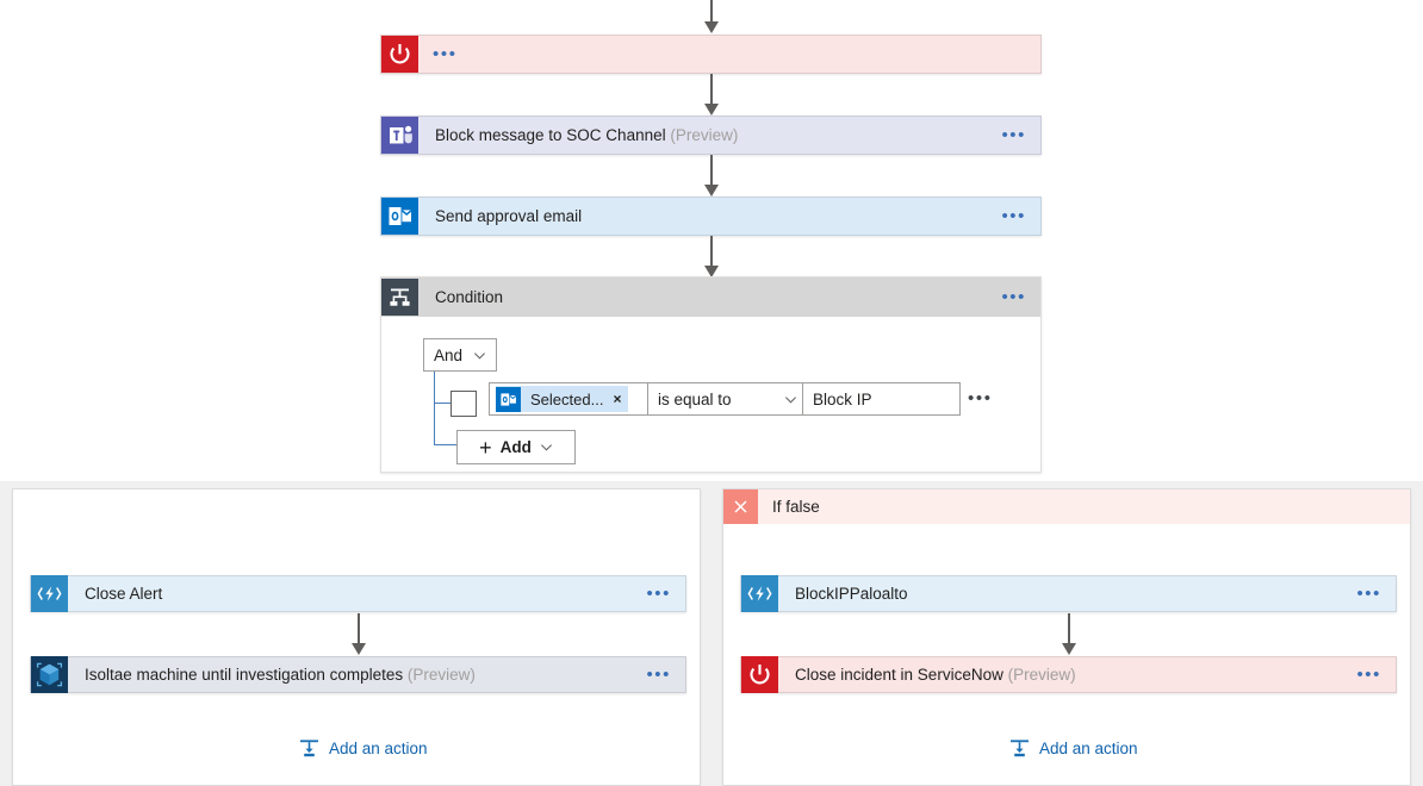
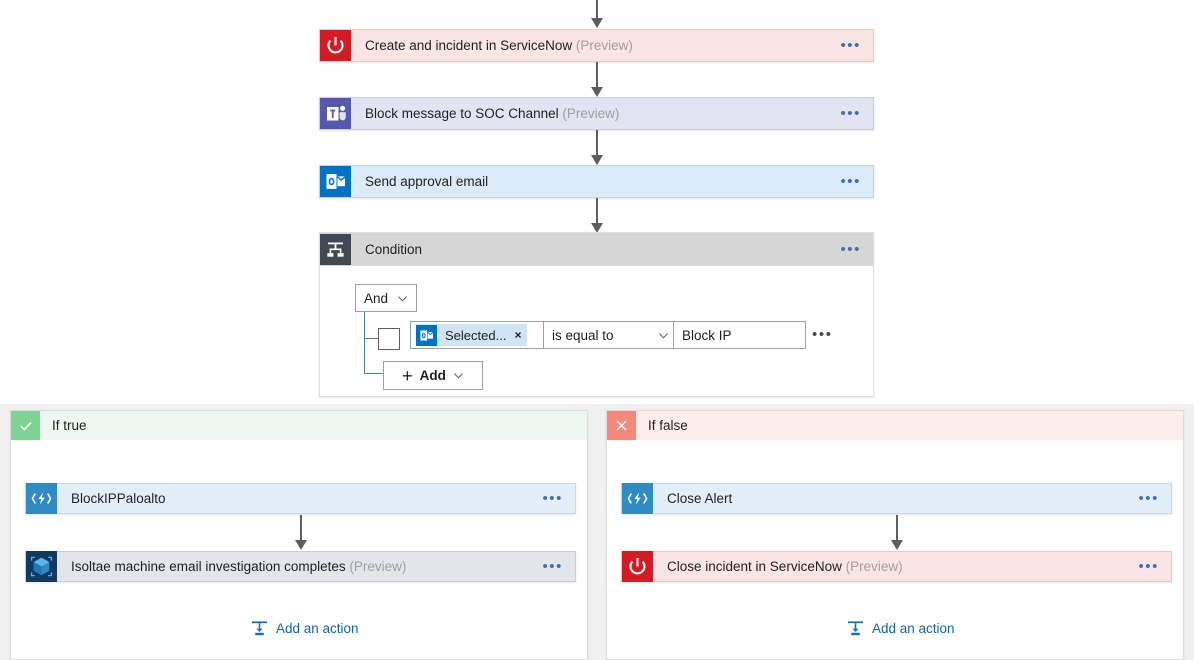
+ Create and incident in ServiceNow (Preview)
  •••
  Block message to SOC Channel (Preview)
  •••
  Send approval email
  •••
  Condition
  •••
  And
  Selected...
  ×
  is equal to
  Block IP
  •••
  +
  Add
+ If true
- Close Alert
+ BlockIPPaloalto
  •••
- Isoltae machine until investigation completes (Preview)
+ Isoltae machine email investigation completes (Preview)
  •••
  Add an action
  If false
- BlockIPPaloalto
+ Close Alert
  •••
  Close incident in ServiceNow (Preview)
  •••
  Add an action
